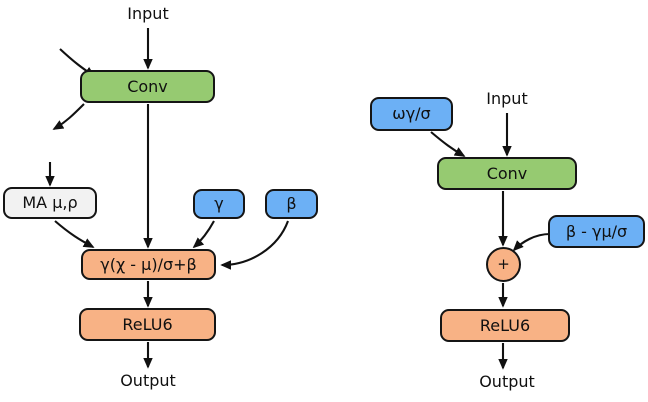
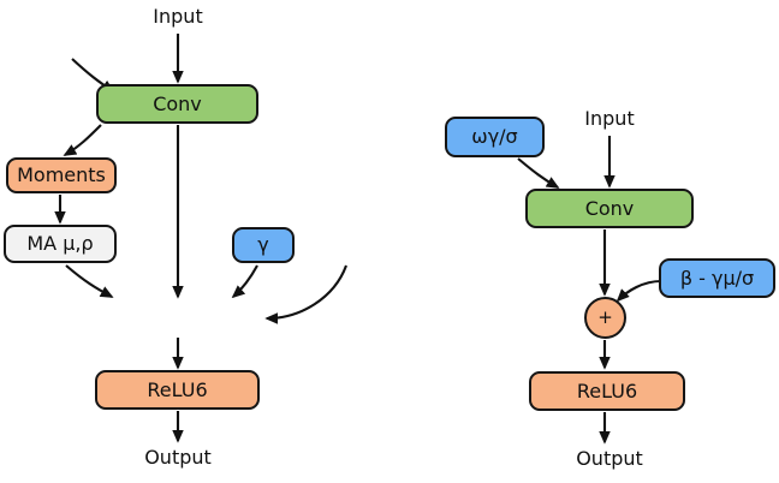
  Conv
+ Moments
  MA μ,ρ
  γ
- β
- γ(χ - μ)/σ+β
  ReLU6
  ωγ/σ
  Conv
  β - γμ/σ
  +
  ReLU6
  Input
  Output
  Input
  Output
